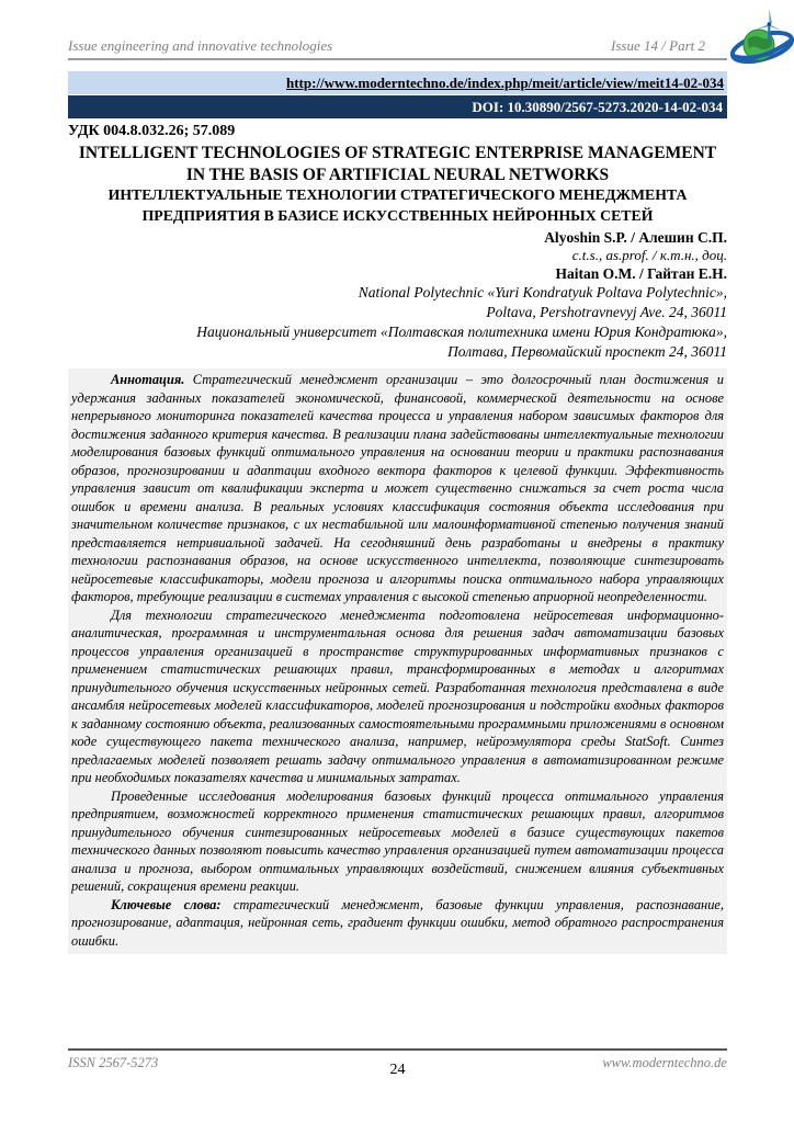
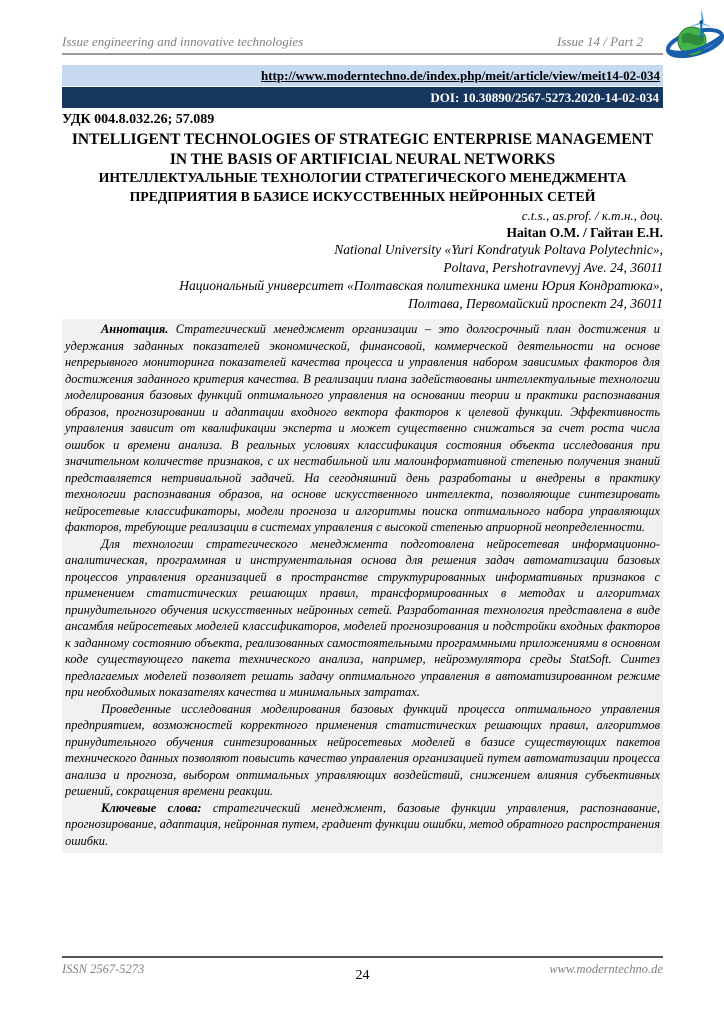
  Issue engineering and innovative technologies
  Issue 14 / Part 2
  http://www.moderntechno.de/index.php/meit/article/view/meit14-02-034
  DOI: 10.30890/2567-5273.2020-14-02-034
  УДК 004.8.032.26; 57.089
  INTELLIGENT TECHNOLOGIES OF STRATEGIC ENTERPRISE MANAGEMENT IN THE BASIS OF ARTIFICIAL NEURAL NETWORKS
  ИНТЕЛЛЕКТУАЛЬНЫЕ ТЕХНОЛОГИИ СТРАТЕГИЧЕСКОГО МЕНЕДЖМЕНТА ПРЕДПРИЯТИЯ В БАЗИСЕ ИСКУССТВЕННЫХ НЕЙРОННЫХ СЕТЕЙ
- Alyoshin S.P. / Алешин С.П.
  c.t.s., as.prof. / к.т.н., доц.
  Haitan O.M. / Гайтан Е.Н.
- National Polytechnic «Yuri Kondratyuk Poltava Polytechnic»,
+ National University «Yuri Kondratyuk Poltava Polytechnic»,
  Poltava, Pershotravnevyj Ave. 24, 36011
  Национальный университет «Полтавская политехника имени Юрия Кондратюка»,
  Полтава, Первомайский проспект 24, 36011
  Аннотация. Стратегический менеджмент организации – это долгосрочный план достижения и удержания заданных показателей экономической, финансовой, коммерческой деятельности на основе непрерывного мониторинга показателей качества процесса и управления набором зависимых факторов для достижения заданного критерия качества. В реализации плана задействованы интеллектуальные технологии моделирования базовых функций оптимального управления на основании теории и практики распознавания образов, прогнозировании и адаптации входного вектора факторов к целевой функции. Эффективность управления зависит от квалификации эксперта и может существенно снижаться за счет роста числа ошибок и времени анализа. В реальных условиях классификация состояния объекта исследования при значительном количестве признаков, с их нестабильной или малоинформативной степенью получения знаний представляется нетривиальной задачей. На сегодняшний день разработаны и внедрены в практику технологии распознавания образов, на основе искусственного интеллекта, позволяющие синтезировать нейросетевые классификаторы, модели прогноза и алгоритмы поиска оптимального набора управляющих факторов, требующие реализации в системах управления с высокой степенью априорной неопределенности.
  Для технологии стратегического менеджмента подготовлена нейросетевая информационно-аналитическая, программная и инструментальная основа для решения задач автоматизации базовых процессов управления организацией в пространстве структурированных информативных признаков с применением статистических решающих правил, трансформированных в методах и алгоритмах принудительного обучения искусственных нейронных сетей. Разработанная технология представлена в виде ансамбля нейросетевых моделей классификаторов, моделей прогнозирования и подстройки входных факторов к заданному состоянию объекта, реализованных самостоятельными программными приложениями в основном коде существующего пакета технического анализа, например, нейроэмулятора среды StatSoft. Синтез предлагаемых моделей позволяет решать задачу оптимального управления в автоматизированном режиме при необходимых показателях качества и минимальных затратах.
  Проведенные исследования моделирования базовых функций процесса оптимального управления предприятием, возможностей корректного применения статистических решающих правил, алгоритмов принудительного обучения синтезированных нейросетевых моделей в базисе существующих пакетов технического данных позволяют повысить качество управления организацией путем автоматизации процесса анализа и прогноза, выбором оптимальных управляющих воздействий, снижением влияния субъективных решений, сокращения времени реакции.
- Ключевые слова: стратегический менеджмент, базовые функции управления, распознавание, прогнозирование, адаптация, нейронная сеть, градиент функции ошибки, метод обратного распространения ошибки.
+ Ключевые слова: стратегический менеджмент, базовые функции управления, распознавание, прогнозирование, адаптация, нейронная путем, градиент функции ошибки, метод обратного распространения ошибки.
  ISSN 2567-5273
  24
  www.moderntechno.de
